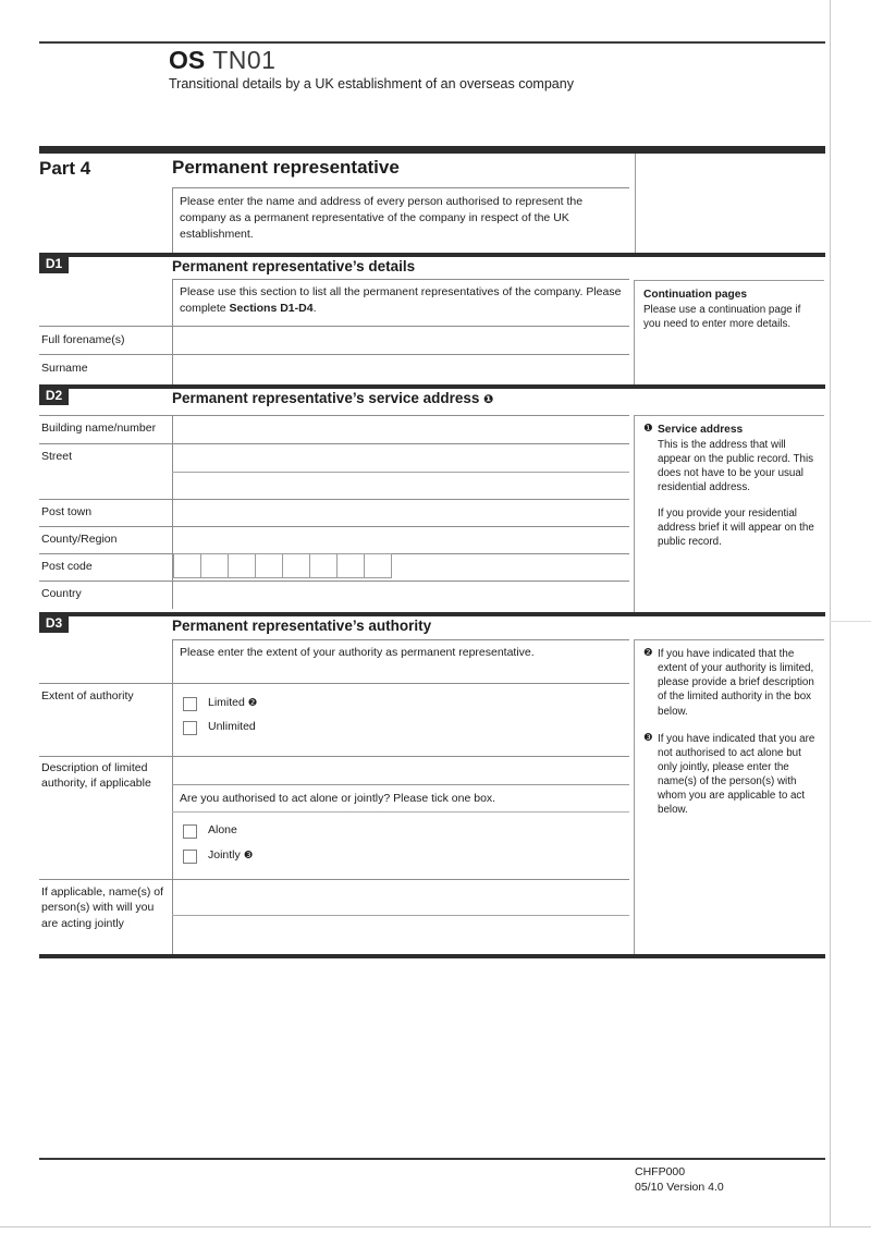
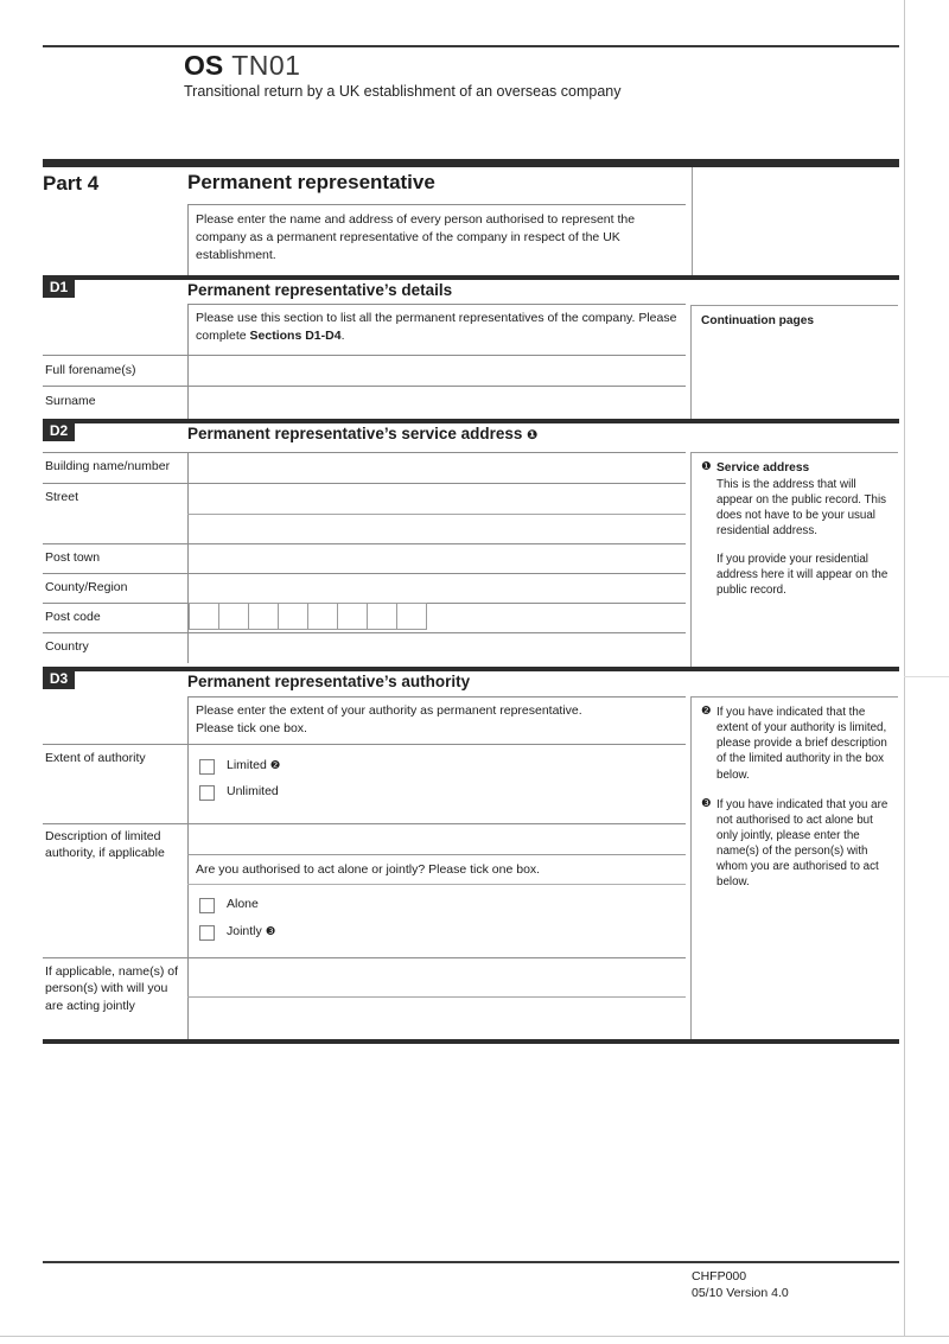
  OS TN01
- Transitional details by a UK establishment of an overseas company
+ Transitional return by a UK establishment of an overseas company
  Part 4
  Permanent representative
  Please enter the name and address of every person authorised to represent the company as a permanent representative of the company in respect of the UK establishment.
  D1
  Permanent representative’s details
  Please use this section to list all the permanent representatives of the company. Please complete Sections D1-D4.
  Full forename(s)
  Surname
  Continuation pages
- Please use a continuation page if you need to enter more details.
  D2
  Permanent representative’s service address ❶
  Building name/number
  Street
  Post town
  County/Region
  Post code
  Country
  ❶
  Service address
  This is the address that will appear on the public record. This does not have to be your usual residential address.
- If you provide your residential address brief it will appear on the public record.
+ If you provide your residential address here it will appear on the public record.
  D3
  Permanent representative’s authority
  Please enter the extent of your authority as permanent representative.
+ Please tick one box.
  Extent of authority
  Limited ❷
  Unlimited
  Description of limited authority, if applicable
  Are you authorised to act alone or jointly? Please tick one box.
  Alone
  Jointly ❸
  If applicable, name(s) of person(s) with will you are acting jointly
  ❷
  If you have indicated that the extent of your authority is limited, please provide a brief description of the limited authority in the box below.
  ❸
- If you have indicated that you are not authorised to act alone but only jointly, please enter the name(s) of the person(s) with whom you are applicable to act below.
+ If you have indicated that you are not authorised to act alone but only jointly, please enter the name(s) of the person(s) with whom you are authorised to act below.
  CHFP000
  05/10 Version 4.0
